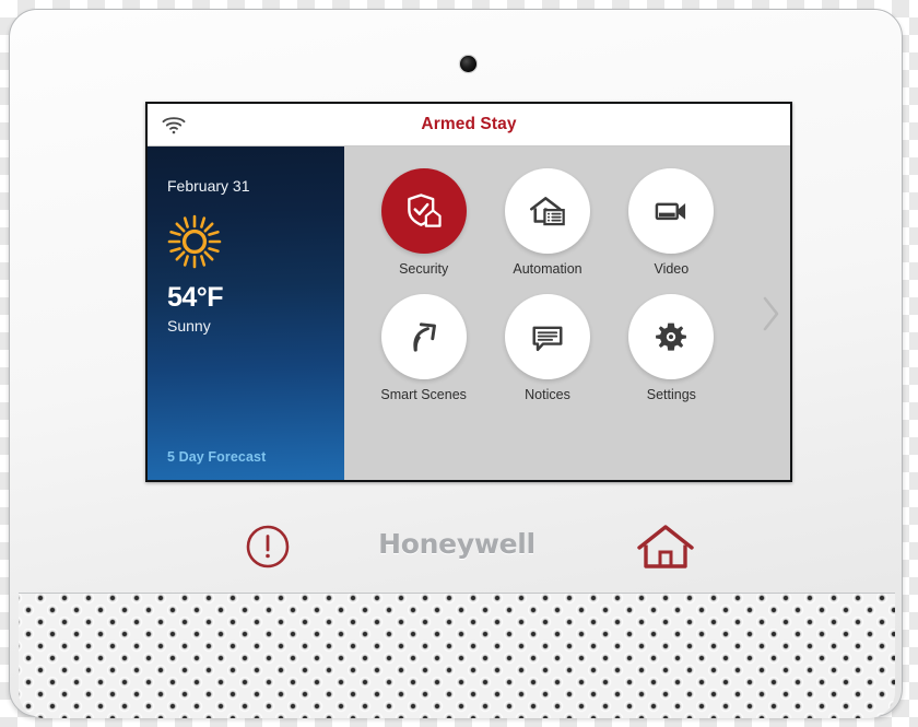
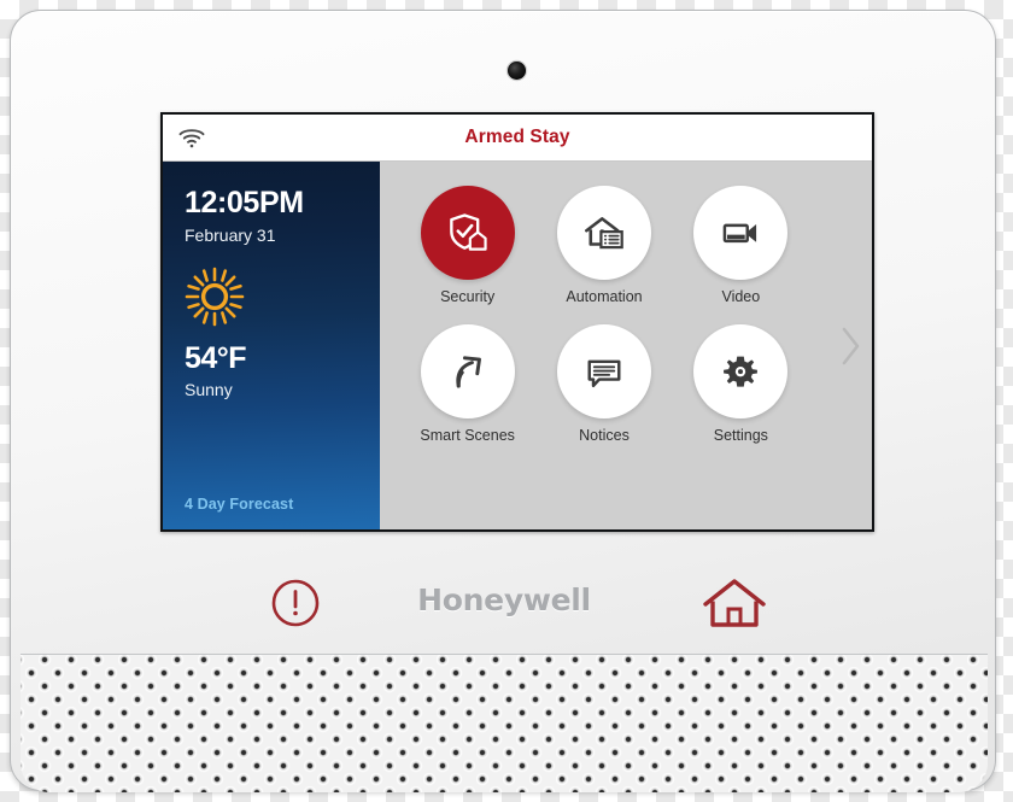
  Armed Stay
+ 12:05PM
  February 31
  54°F
  Sunny
- 5 Day Forecast
+ 4 Day Forecast
  Security
  Automation
  Video
  Smart Scenes
  Notices
  Settings
  Honeywell
